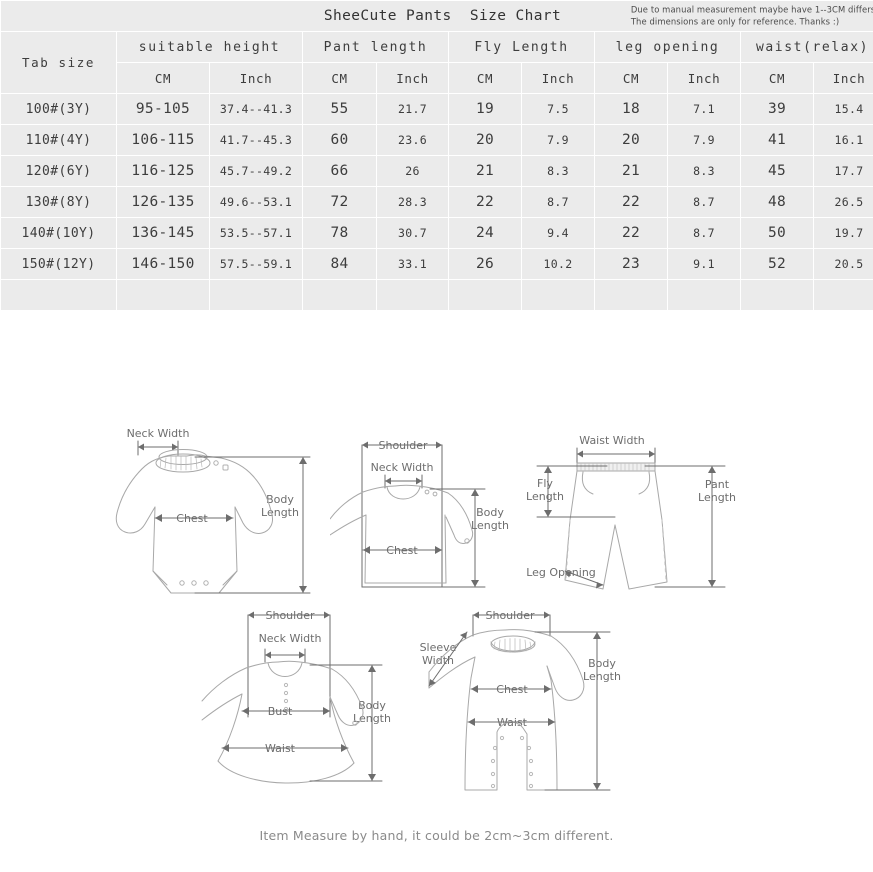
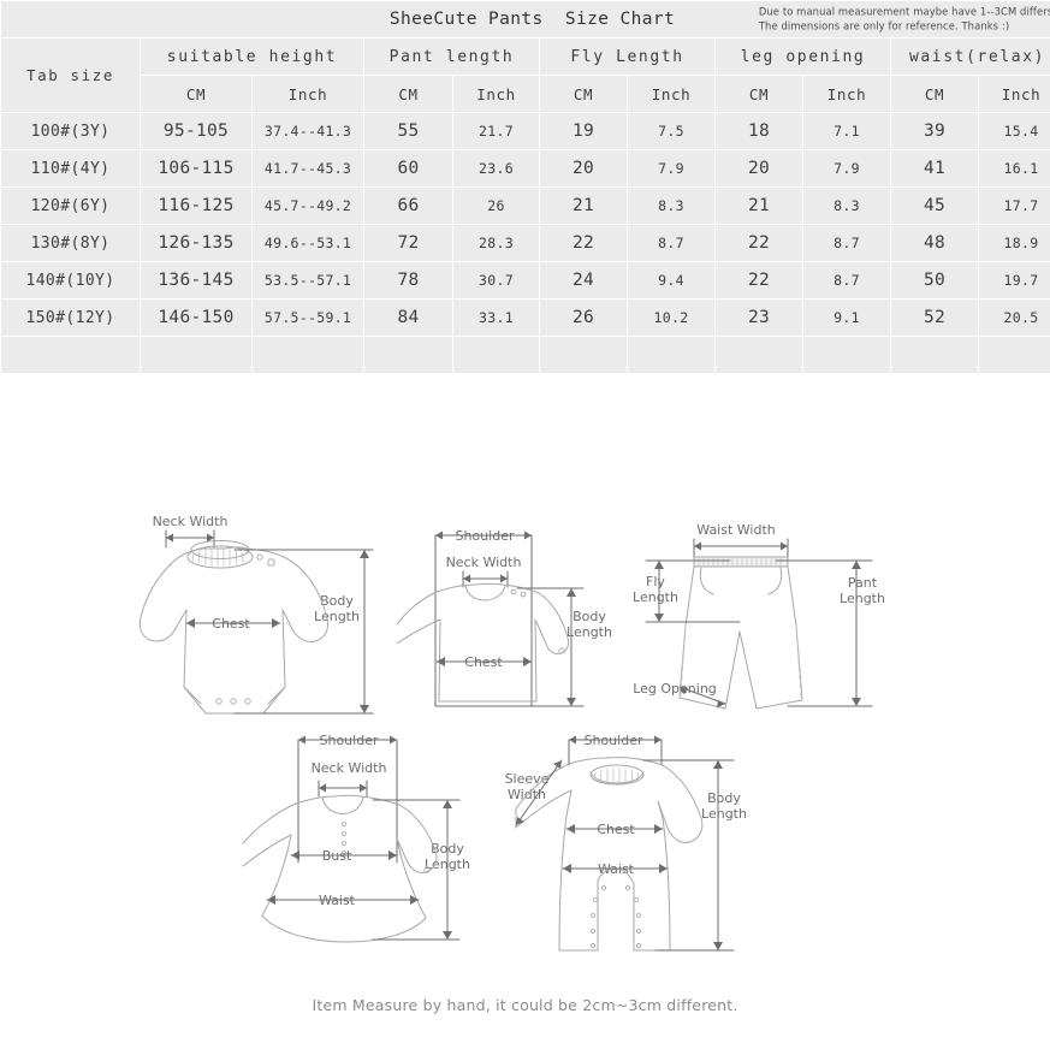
  SheeCute Pants Size Chart Due to manual measurement maybe have 1--3CM differ The dimensions are only for reference. Thanks :)
  Tab size	suitable height	Pant length	Fly Length	leg opening	waist(relax)
  CM	Inch	CM	Inch	CM	Inch	CM	Inch	CM	Inch
  100#(3Y)	95-105	37.4--41.3	55	21.7	19	7.5	18	7.1	39	15.4
  110#(4Y)	106-115	41.7--45.3	60	23.6	20	7.9	20	7.9	41	16.1
  120#(6Y)	116-125	45.7--49.2	66	26	21	8.3	21	8.3	45	17.7
- 130#(8Y)	126-135	49.6--53.1	72	28.3	22	8.7	22	8.7	48	26.5
+ 130#(8Y)	126-135	49.6--53.1	72	28.3	22	8.7	22	8.7	48	18.9
  140#(10Y)	136-145	53.5--57.1	78	30.7	24	9.4	22	8.7	50	19.7
  150#(12Y)	146-150	57.5--59.1	84	33.1	26	10.2	23	9.1	52	20.5
  Neck Width
  Body
  Length
  Neck Width
  Body
  Length
  Waist Width
  Fly
  Length
  Pant
  Length
  Leg Opning
  Neck Width
  ody
  Length
  Sleev
  Width
  Body
  Length
  Item Measure by hand, it could be 2cm~3cm different.
